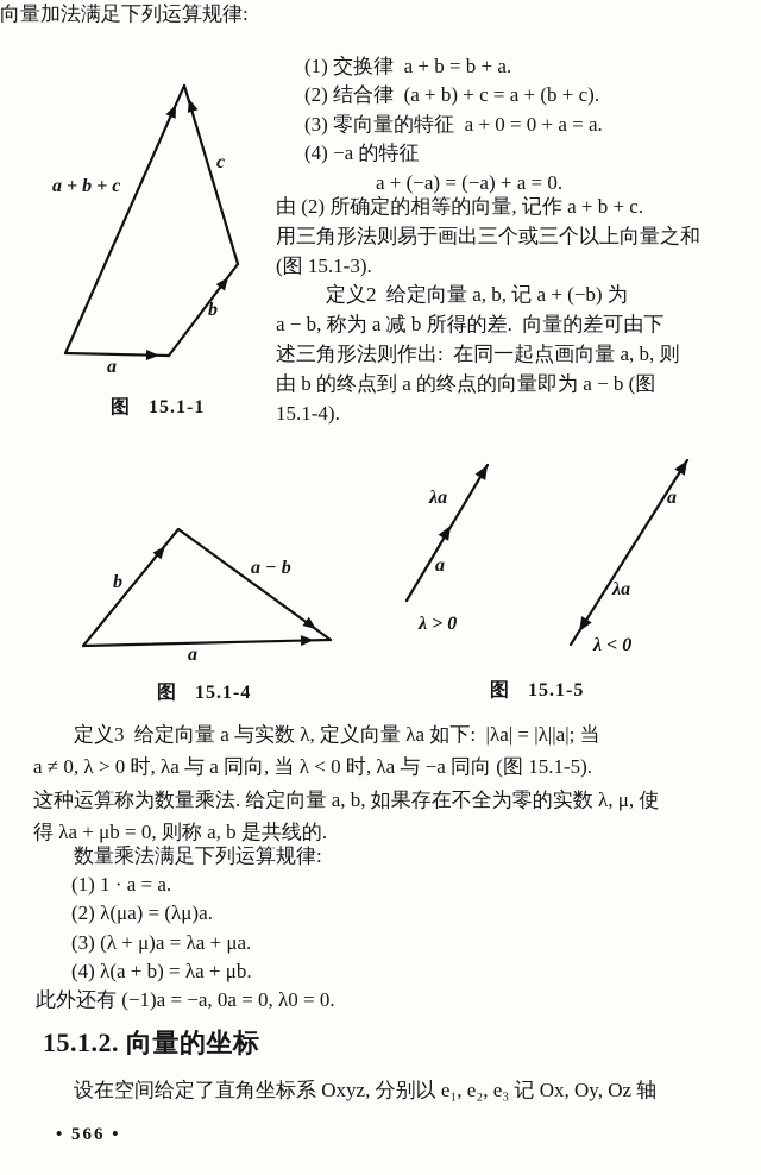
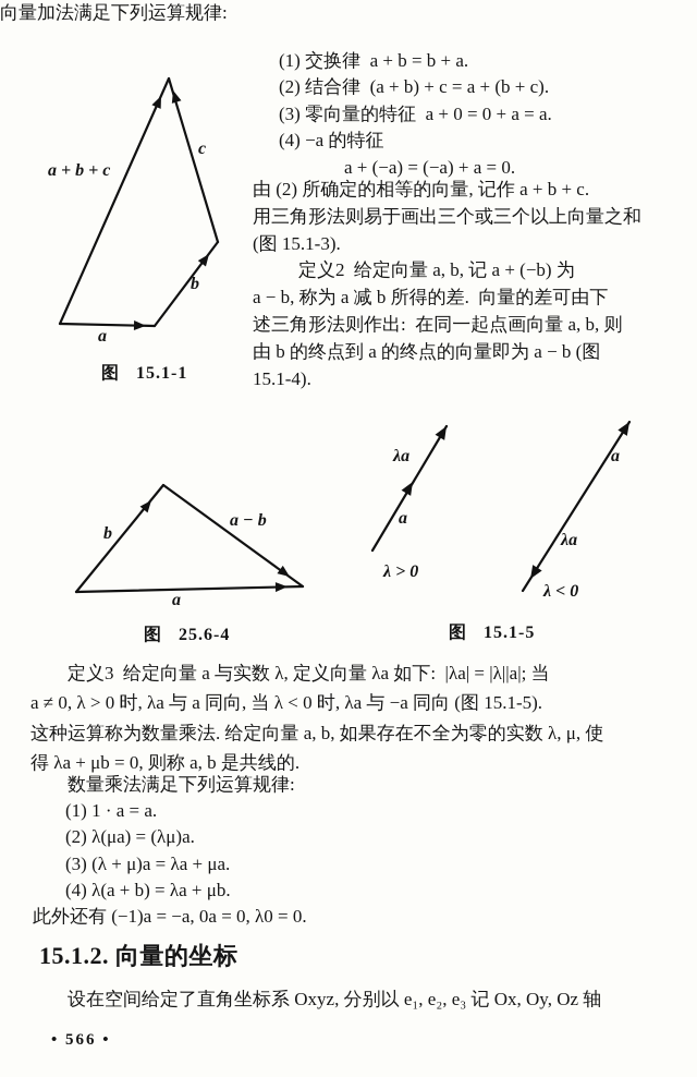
  向量加法满足下列运算规律:
  (1) 交换律 a + b = b + a.
  (2) 结合律 (a + b) + c = a + (b + c).
  (3) 零向量的特征 a + 0 = 0 + a = a.
  (4) −a 的特征
  a + (−a) = (−a) + a = 0.
  由 (2) 所确定的相等的向量, 记作 a + b + c.
  用三角形法则易于画出三个或三个以上向量之和
  (图 15.1-3).
  定义2 给定向量 a, b, 记 a + (−b) 为
  a − b, 称为 a 减 b 所得的差. 向量的差可由下
  述三角形法则作出: 在同一起点画向量 a, b, 则
  由 b 的终点到 a 的终点的向量即为 a − b (图
  15.1-4).
  a + b + c
  c
  b
  a
  图 15.1-1
  b
  a − b
  a
- 图 15.1-4
+ 图 25.6-4
  λa
  a
  λ > 0
  a
  λa
  λ < 0
  图 15.1-5
  定义3 给定向量 a 与实数 λ, 定义向量 λa 如下: |λa| = |λ||a|; 当
  a ≠ 0, λ > 0 时, λa 与 a 同向, 当 λ < 0 时, λa 与 −a 同向 (图 15.1-5).
  这种运算称为数量乘法. 给定向量 a, b, 如果存在不全为零的实数 λ, μ, 使
  得 λa + μb = 0, 则称 a, b 是共线的.
  数量乘法满足下列运算规律:
  (1) 1 · a = a.
  (2) λ(μa) = (λμ)a.
  (3) (λ + μ)a = λa + μa.
  (4) λ(a + b) = λa + μb.
  此外还有 (−1)a = −a, 0a = 0, λ0 = 0.
  15.1.2. 向量的坐标
  设在空间给定了直角坐标系 Oxyz, 分别以 e₁, e₂, e₃ 记 Ox, Oy, Oz 轴
  • 566 •
